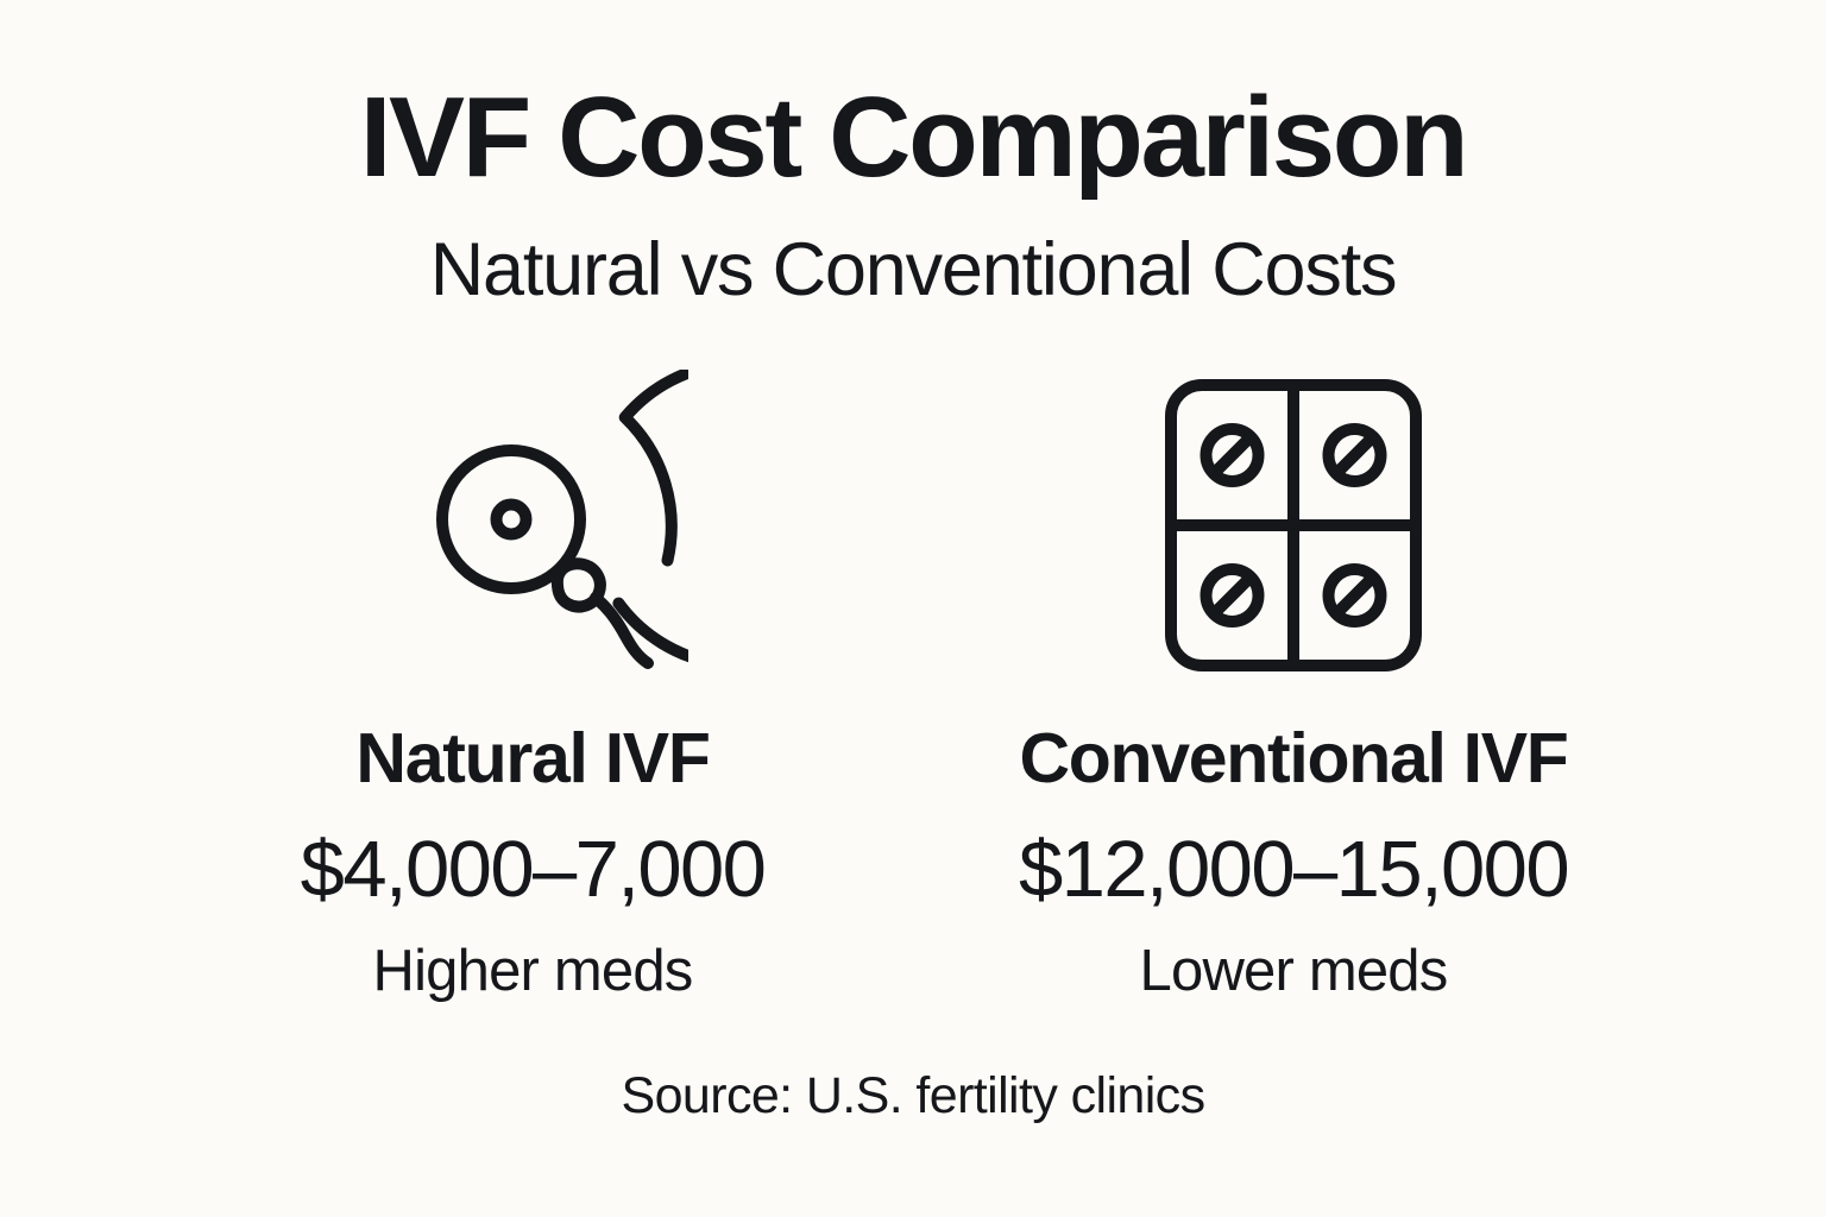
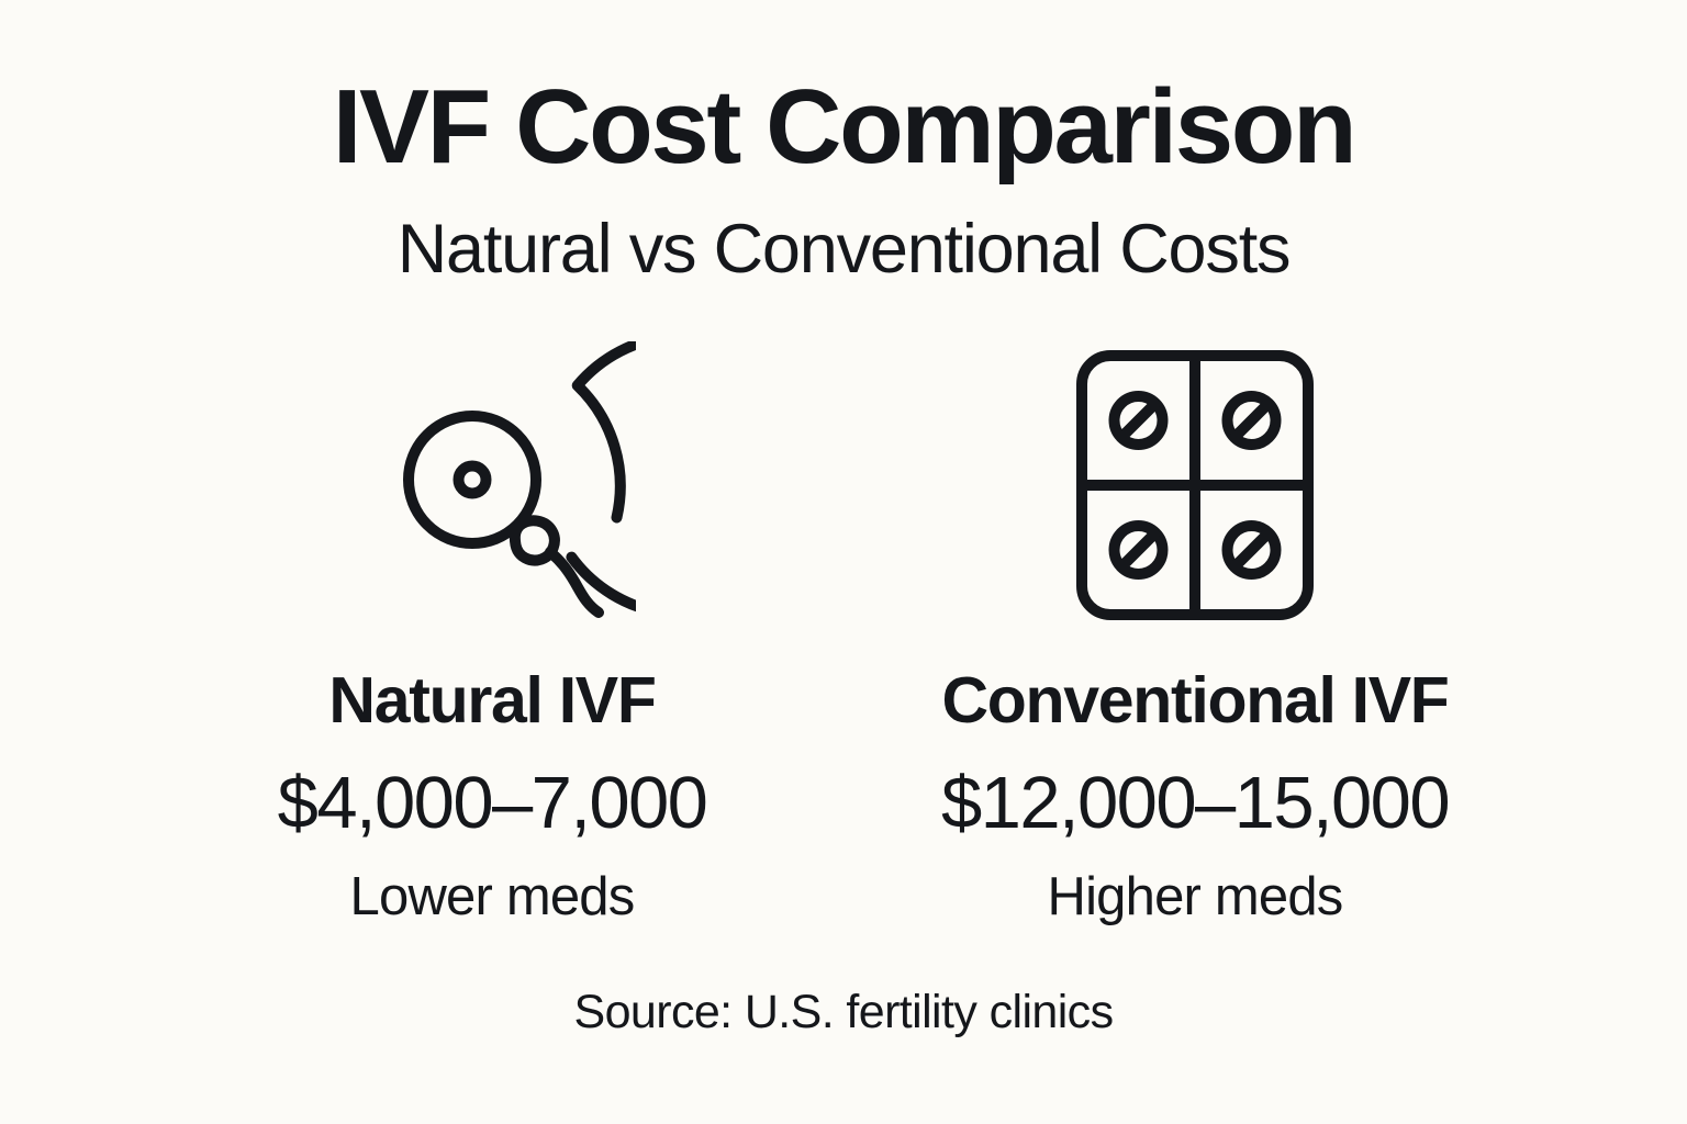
  IVF Cost Comparison
  Natural vs Conventional Costs
  Natural IVF
  $4,000–7,000
- Higher meds
+ Lower meds
  Conventional IVF
  $12,000–15,000
- Lower meds
+ Higher meds
  Source: U.S. fertility clinics
